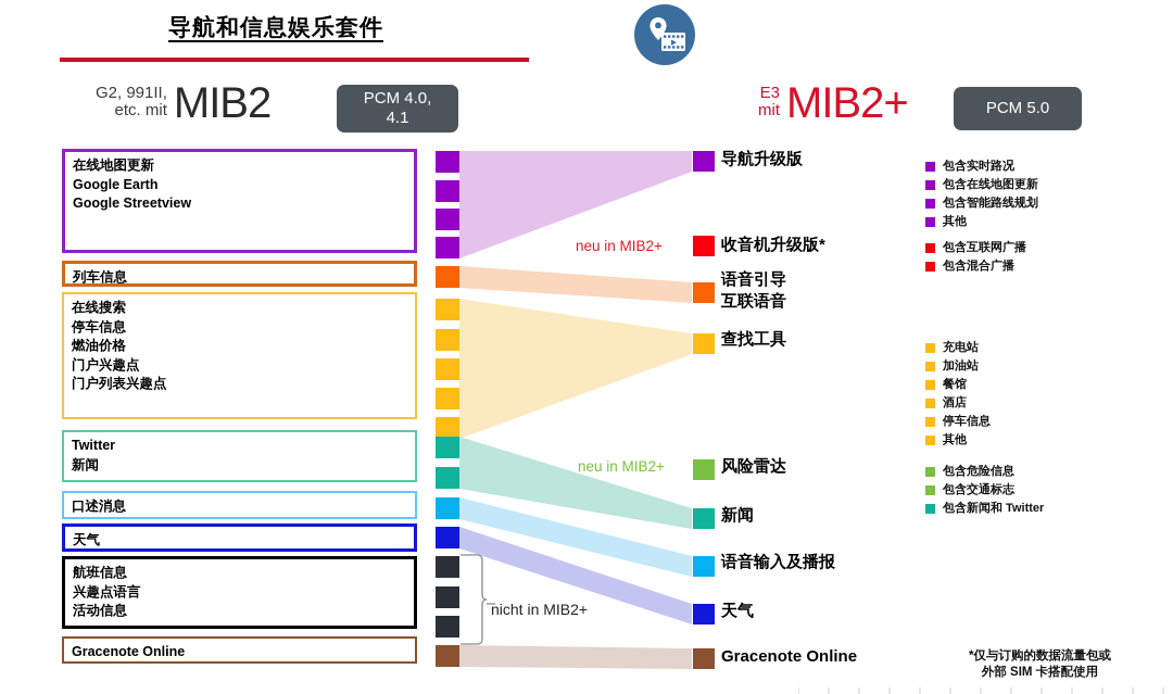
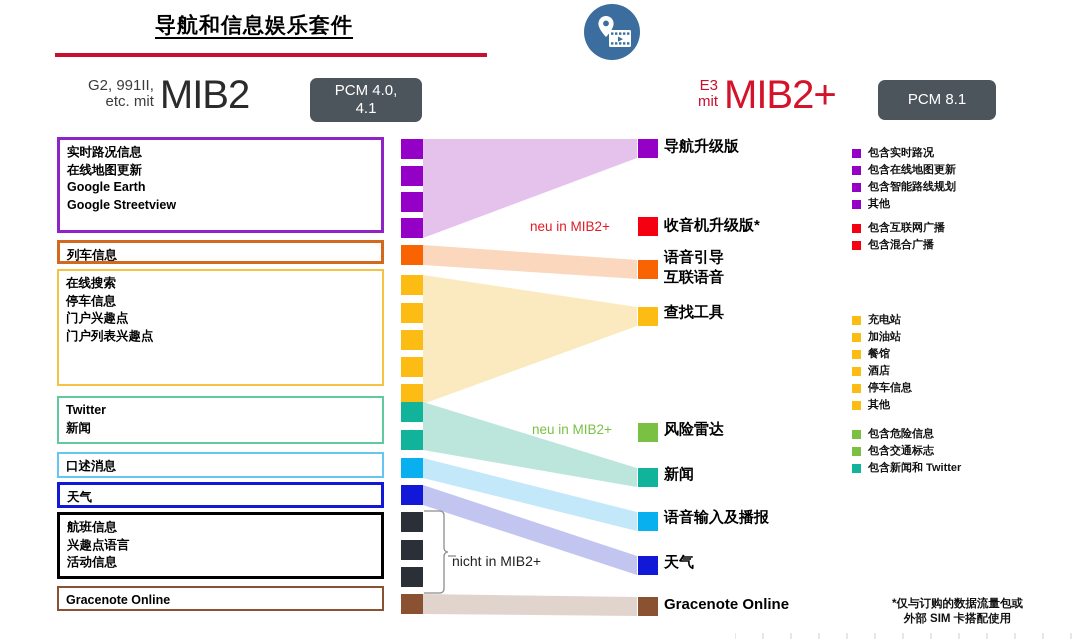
  导航和信息娱乐套件
  G2, 991II,
  etc. mit
  MIB2
  PCM 4.0,
  4.1
  E3
  mit
  MIB2+
- PCM 5.0
+ PCM 8.1
+ 实时路况信息
  在线地图更新
  Google Earth
  Google Streetview
  列车信息
  在线搜索
  停车信息
- 燃油价格
  门户兴趣点
  门户列表兴趣点
  Twitter
  新闻
  口述消息
  天气
  航班信息
  兴趣点语言
  活动信息
  Gracenote Online
  导航升级版
  收音机升级版*
  语音引导
  互联语音
  查找工具
  风险雷达
  新闻
  语音输入及播报
  天气
  Gracenote Online
  neu in MIB2+
  neu in MIB2+
  nicht in MIB2+
  包含实时路况
  包含在线地图更新
  包含智能路线规划
  其他
  包含互联网广播
  包含混合广播
  充电站
  加油站
  餐馆
  酒店
  停车信息
  其他
  包含危险信息
  包含交通标志
  包含新闻和 Twitter
  *仅与订购的数据流量包或
  外部 SIM 卡搭配使用
